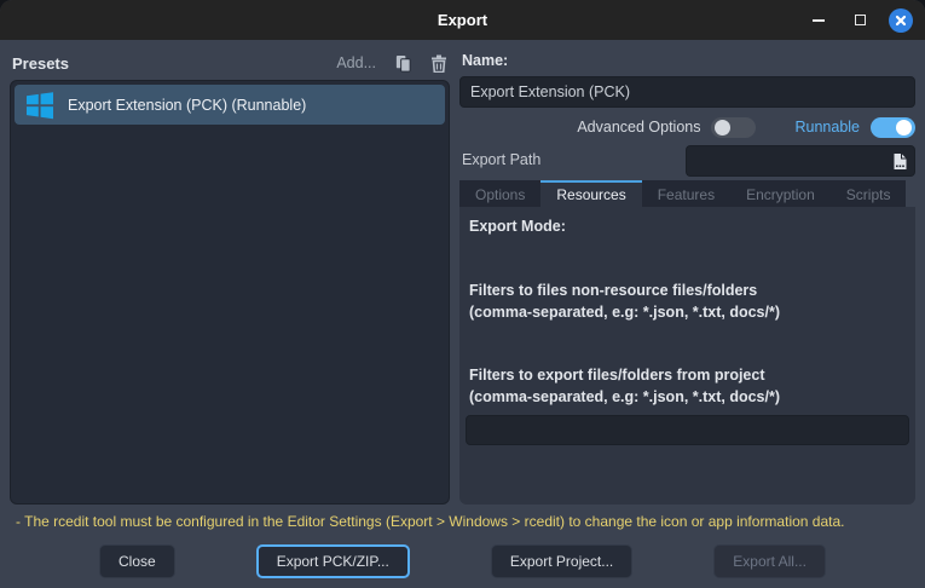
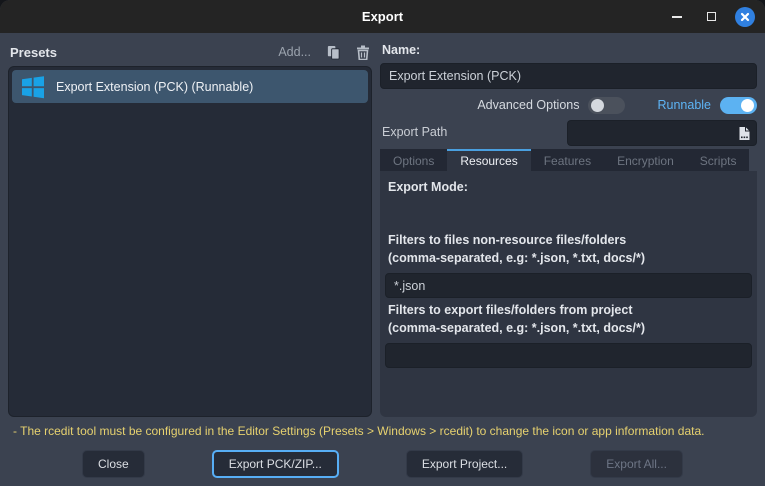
  Export
  Presets
  Add...
  Export Extension (PCK) (Runnable)
  Name:
  Export Extension (PCK)
  Advanced Options
  Runnable
  Export Path
  Options
  Resources
  Features
  Encryption
  Scripts
  Export Mode:
  Filters to files non-resource files/folders
  (comma-separated, e.g: *.json, *.txt, docs/*)
+ *.json
  Filters to export files/folders from project
  (comma-separated, e.g: *.json, *.txt, docs/*)
- - The rcedit tool must be configured in the Editor Settings (Export > Windows > rcedit) to change the icon or app information data.
+ - The rcedit tool must be configured in the Editor Settings (Presets > Windows > rcedit) to change the icon or app information data.
  Close
  Export PCK/ZIP...
  Export Project...
  Export All...
